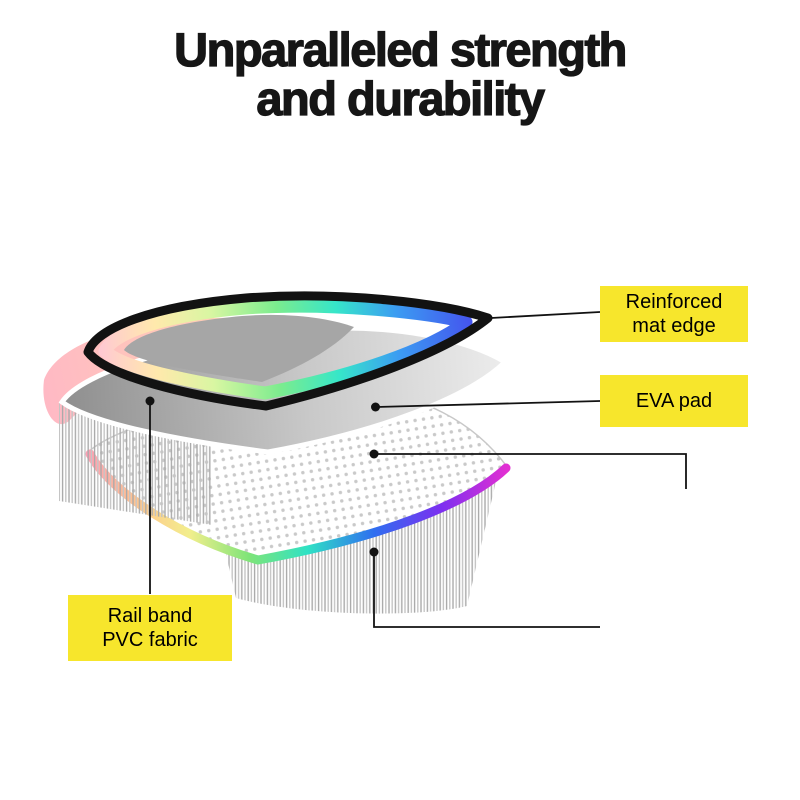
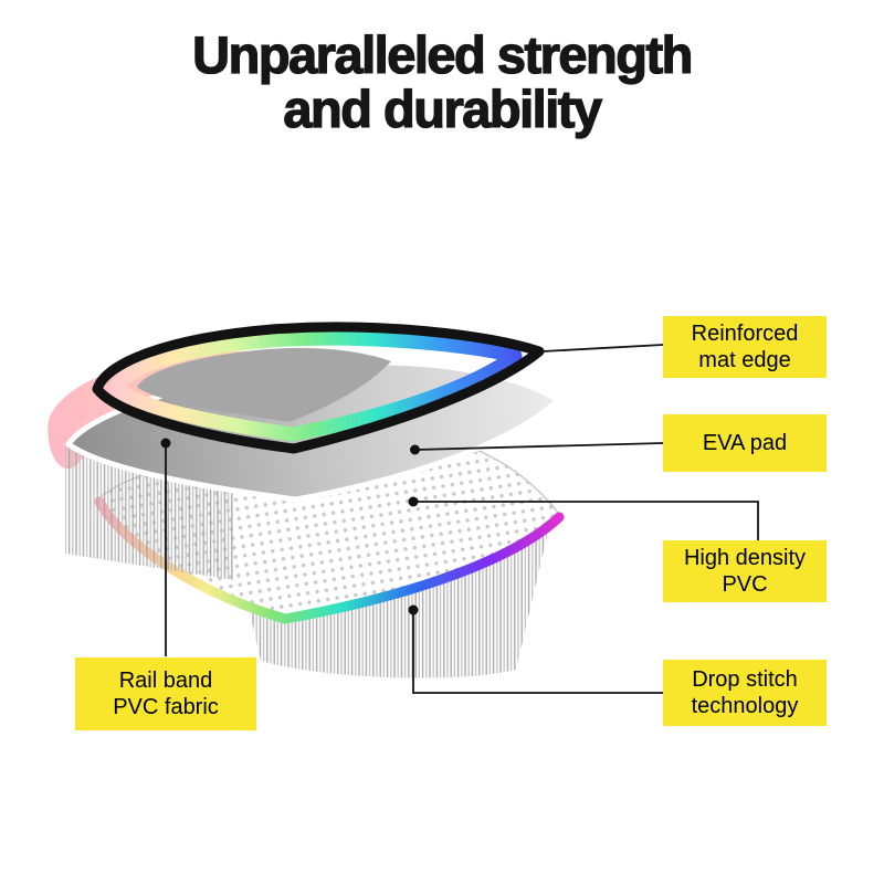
  Unparalleled strength
  and durability
  Reinforced
  mat edge
  EVA pad
+ High density
+ PVC
+ Drop stitch
+ technology
  Rail band
  PVC fabric
